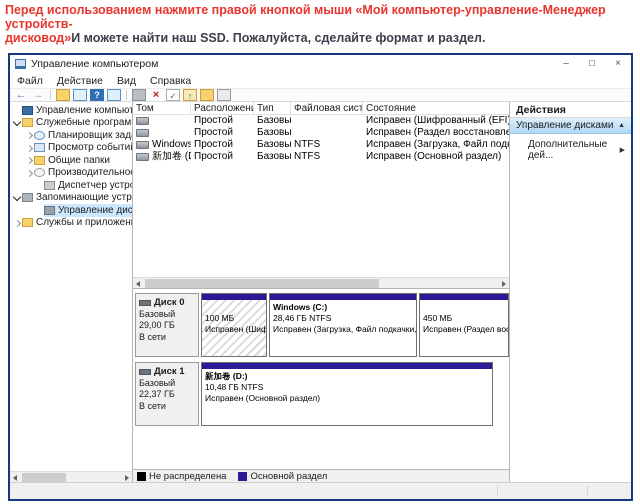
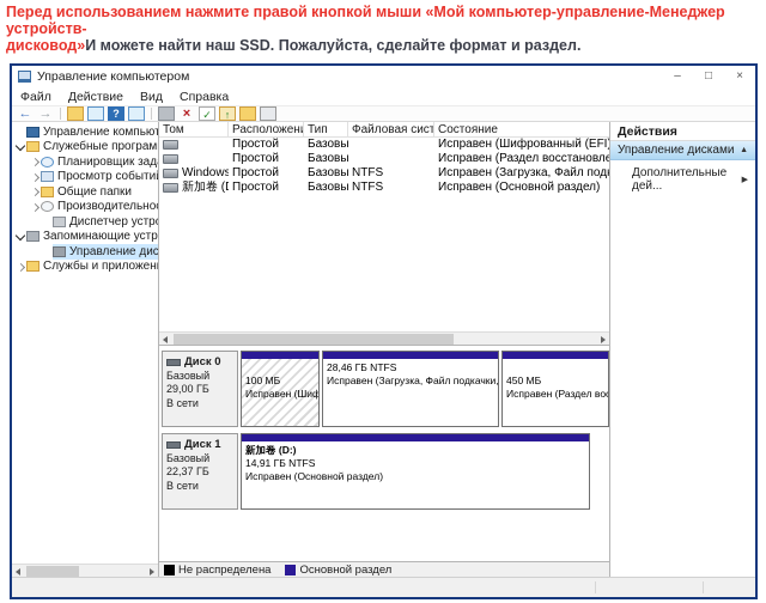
  Перед использованием нажмите правой кнопкой мыши «Мой компьютер-управление-Менеджер устройств-
  дисковод»И можете найти наш SSD. Пожалуйста, сделайте формат и раздел.
  Управление компьютером
  –
  □
  ×
  Файл
  Действие
  Вид
  Справка
  ←
  →
  ?
  ×
  ✓
  ↑
  Управление компьют
  Служебные програм
  Планировщик зад
  Просмотр событи
  Общие папки
  Производительно
  Диспетчер устр
  Запоминающие устр
  Управление дис
  Службы и приложен
  Том
  Расположени
  Тип
  Файловая сист
  Состояние
  Простой
  Базовы
  Исправен (Шифрованный (EFI
  Простой
  Базовы
  Исправен (Раздел восстановле
  Простой
  Базовы
  NTFS
  Исправен (Загрузка, Файл под
  Простой
  Базовы
  NTFS
  Исправен (Основной раздел)
  Диск 0
  Базовый
  29,00 ГБ
  В сети
  100 МБ
  Исправен (Шиф
- Windows (C:)
  28,46 ГБ NTFS
  Исправен (Загрузка, Файл подкачки,
  450 МБ
  Исправен (Раздел во
  Диск 1
  Базовый
  22,37 ГБ
  В сети
  新加卷 (D:)
- 10,48 ГБ NTFS
+ 14,91 ГБ NTFS
  Исправен (Основной раздел)
  Не распределена
  Основной раздел
  Действия
  Управление дисками
  Дополнительные дей...
